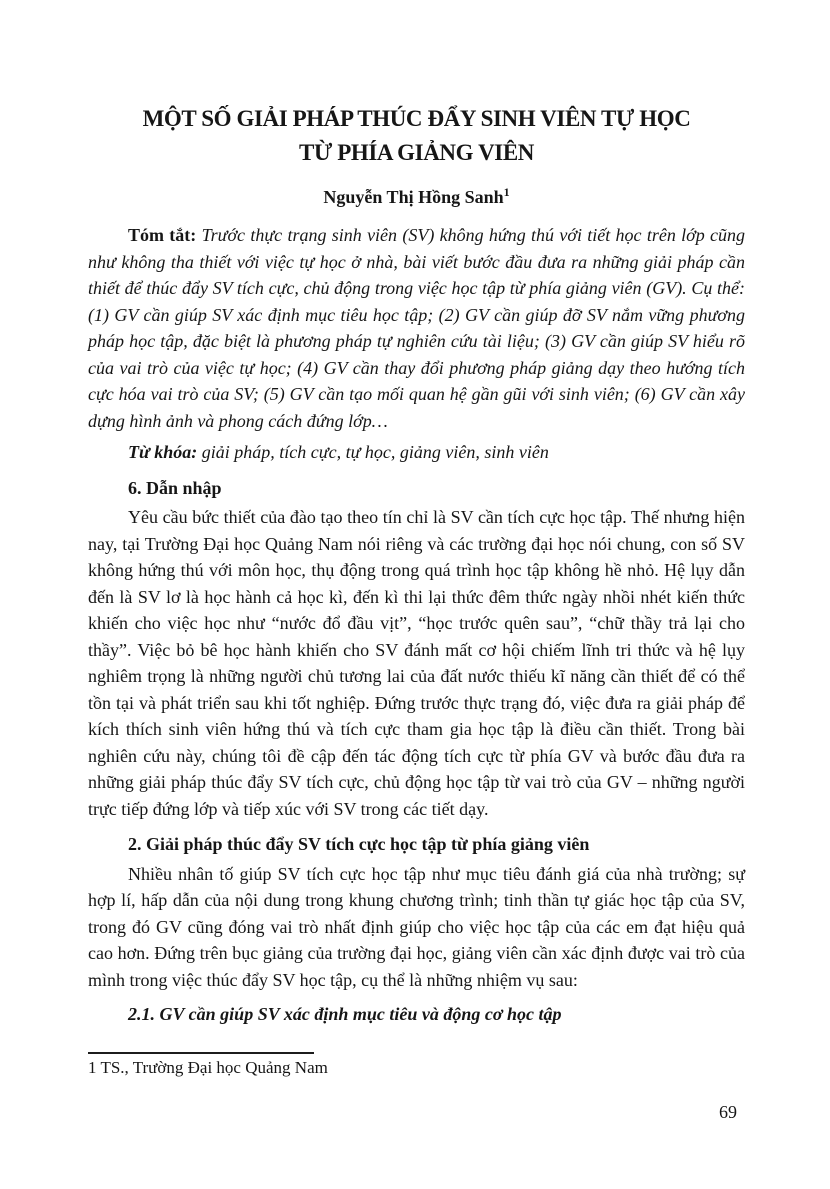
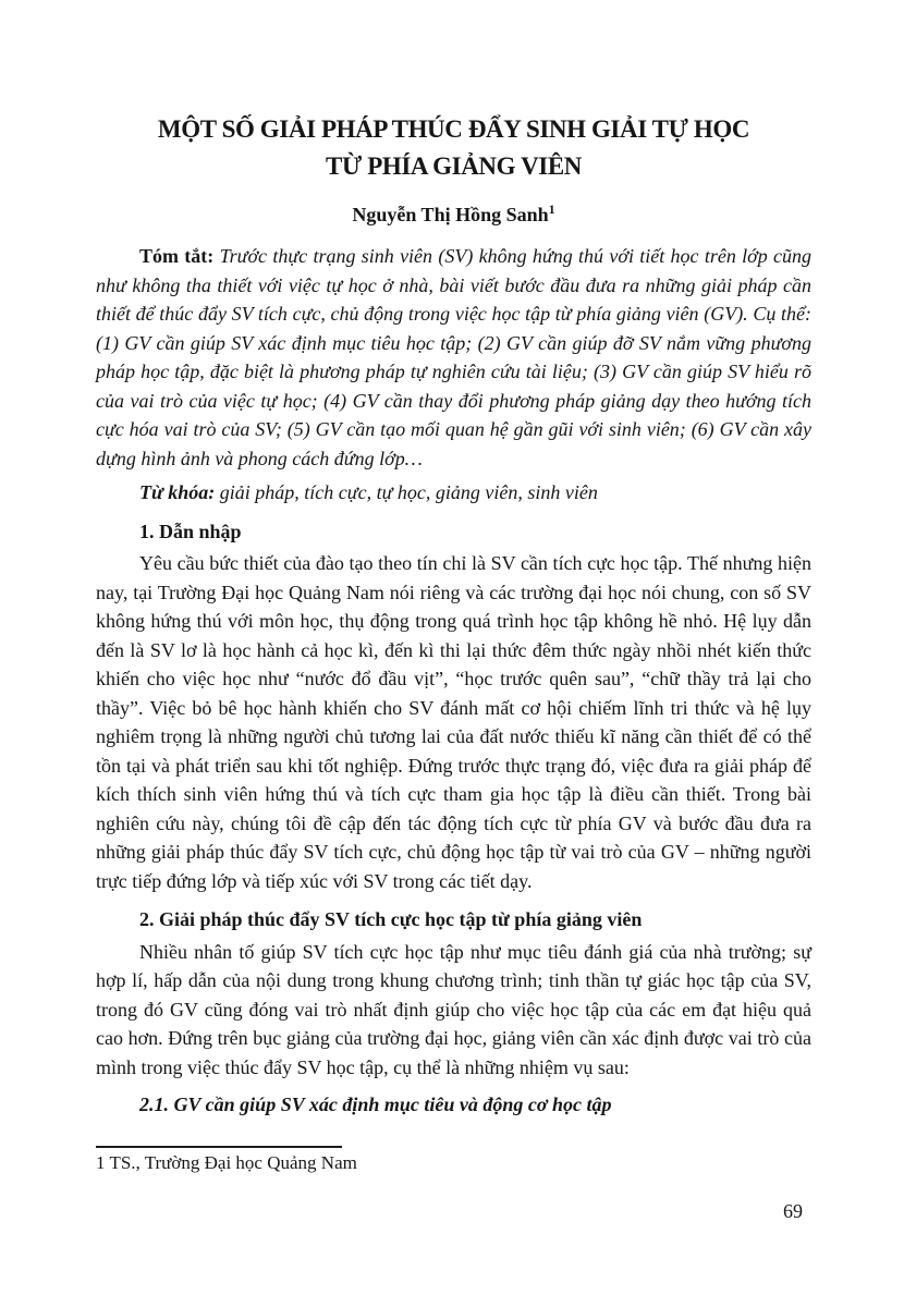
- MỘT SỐ GIẢI PHÁP THÚC ĐẨY SINH VIÊN TỰ HỌC
+ MỘT SỐ GIẢI PHÁP THÚC ĐẨY SINH GIẢI TỰ HỌC
  TỪ PHÍA GIẢNG VIÊN
  Nguyễn Thị Hồng Sanh1
  Tóm tắt: Trước thực trạng sinh viên (SV) không hứng thú với tiết học trên lớp cũng như không tha thiết với việc tự học ở nhà, bài viết bước đầu đưa ra những giải pháp cần thiết để thúc đẩy SV tích cực, chủ động trong việc học tập từ phía giảng viên (GV). Cụ thể: (1) GV cần giúp SV xác định mục tiêu học tập; (2) GV cần giúp đỡ SV nắm vững phương pháp học tập, đặc biệt là phương pháp tự nghiên cứu tài liệu; (3) GV cần giúp SV hiểu rõ của vai trò của việc tự học; (4) GV cần thay đổi phương pháp giảng dạy theo hướng tích cực hóa vai trò của SV; (5) GV cần tạo mối quan hệ gần gũi với sinh viên; (6) GV cần xây dựng hình ảnh và phong cách đứng lớp…
  Từ khóa: giải pháp, tích cực, tự học, giảng viên, sinh viên
- 6. Dẫn nhập
+ 1. Dẫn nhập
  Yêu cầu bức thiết của đào tạo theo tín chỉ là SV cần tích cực học tập. Thế nhưng hiện nay, tại Trường Đại học Quảng Nam nói riêng và các trường đại học nói chung, con số SV không hứng thú với môn học, thụ động trong quá trình học tập không hề nhỏ. Hệ lụy dẫn đến là SV lơ là học hành cả học kì, đến kì thi lại thức đêm thức ngày nhồi nhét kiến thức khiến cho việc học như “nước đổ đầu vịt”, “học trước quên sau”, “chữ thầy trả lại cho thầy”. Việc bỏ bê học hành khiến cho SV đánh mất cơ hội chiếm lĩnh tri thức và hệ lụy nghiêm trọng là những người chủ tương lai của đất nước thiếu kĩ năng cần thiết để có thể tồn tại và phát triển sau khi tốt nghiệp. Đứng trước thực trạng đó, việc đưa ra giải pháp để kích thích sinh viên hứng thú và tích cực tham gia học tập là điều cần thiết. Trong bài nghiên cứu này, chúng tôi đề cập đến tác động tích cực từ phía GV và bước đầu đưa ra những giải pháp thúc đẩy SV tích cực, chủ động học tập từ vai trò của GV – những người trực tiếp đứng lớp và tiếp xúc với SV trong các tiết dạy.
  2. Giải pháp thúc đẩy SV tích cực học tập từ phía giảng viên
  Nhiều nhân tố giúp SV tích cực học tập như mục tiêu đánh giá của nhà trường; sự hợp lí, hấp dẫn của nội dung trong khung chương trình; tinh thần tự giác học tập của SV, trong đó GV cũng đóng vai trò nhất định giúp cho việc học tập của các em đạt hiệu quả cao hơn. Đứng trên bục giảng của trường đại học, giảng viên cần xác định được vai trò của mình trong việc thúc đẩy SV học tập, cụ thể là những nhiệm vụ sau:
  2.1. GV cần giúp SV xác định mục tiêu và động cơ học tập
  1 TS., Trường Đại học Quảng Nam
  69
